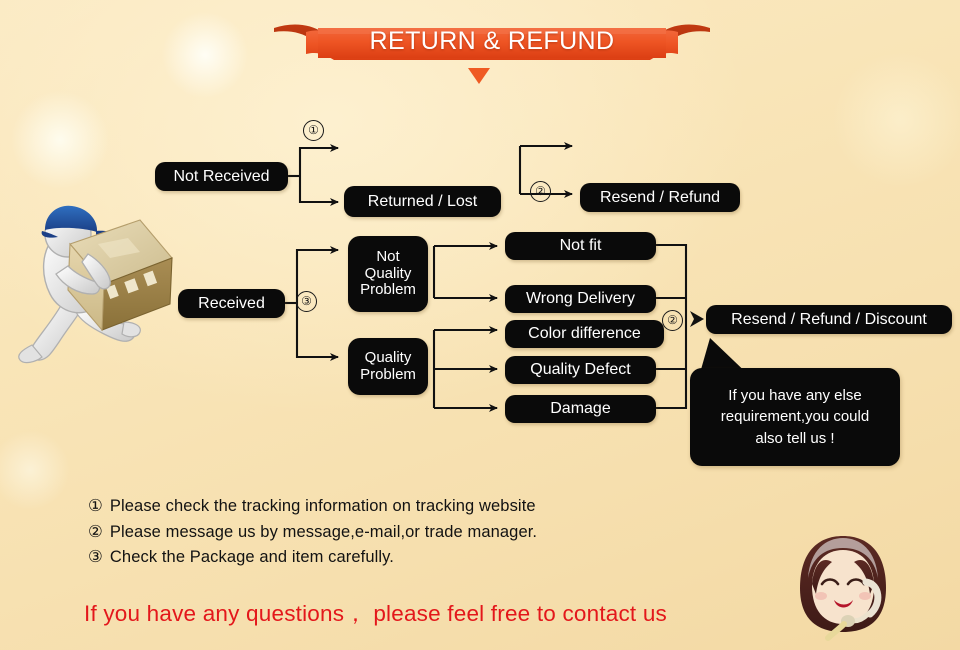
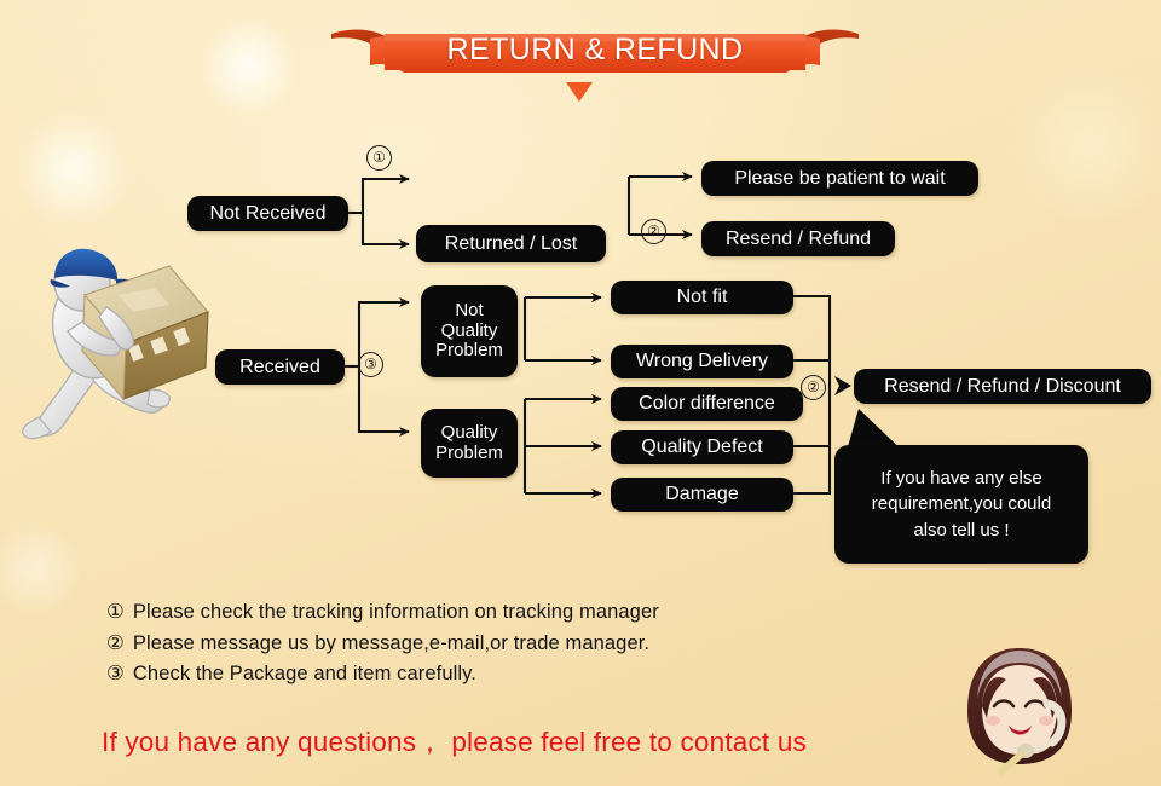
  RETURN & REFUND
  Not Received
  Returned / Lost
+ Please be patient to wait
  Resend / Refund
  ①
  ②
  Received
  ③
  Not
  Quality
  Problem
  Quality
  Problem
  Not fit
  Wrong Delivery
  Color difference
  Quality Defect
  Damage
  ②
  Resend / Refund / Discount
  If you have any else
  requirement,you could
  also tell us !
  ①
- Please check the tracking information on tracking website
+ Please check the tracking information on tracking manager
  ②
  Please message us by message,e-mail,or trade manager.
  ③
  Check the Package and item carefully.
  If you have any questions， please feel free to contact us
